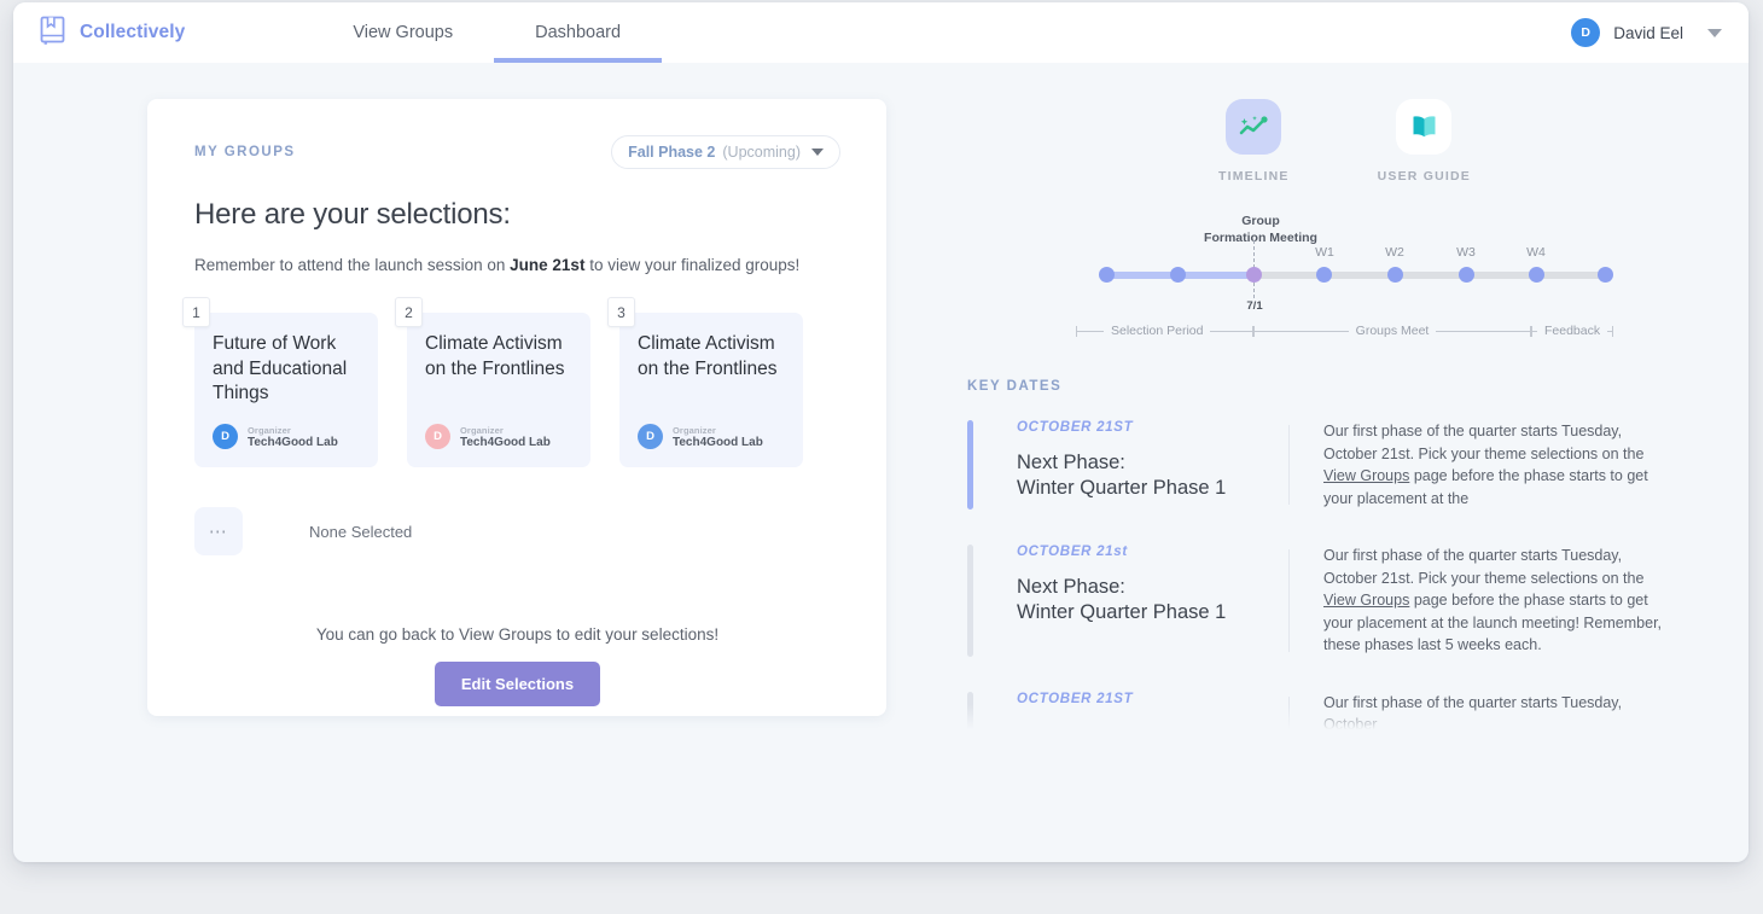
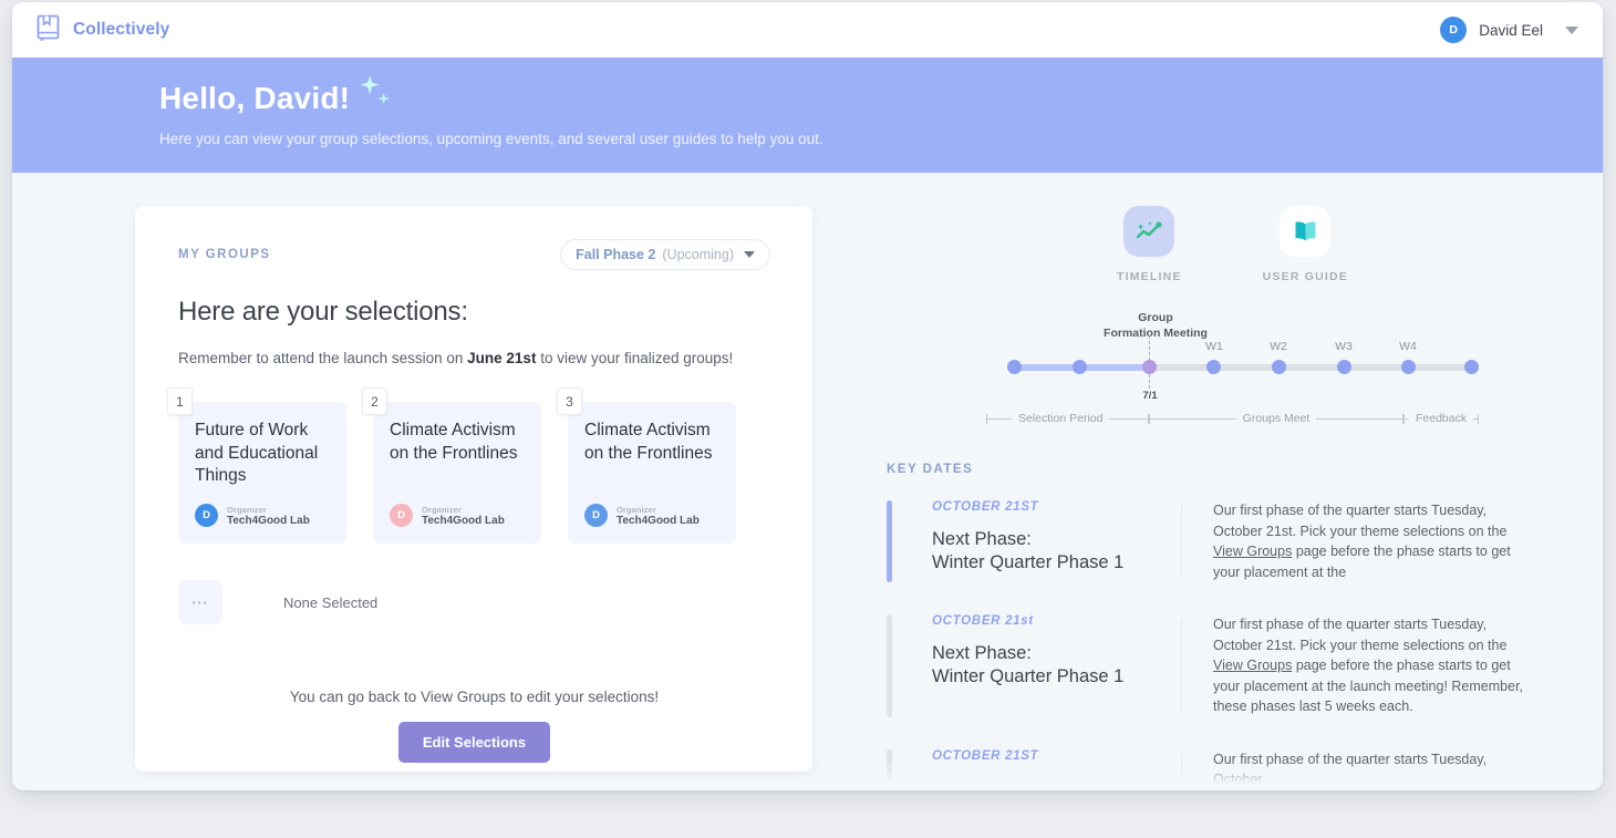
  Collectively
- View Groups
- Dashboard
  D
  David Eel
+ Hello, David!
+ Here you can view your group selections, upcoming events, and several user guides to help you out.
  MY GROUPS
  Fall Phase 2
  (Upcoming)
  Here are your selections:
  Remember to attend the launch session on June 21st to view your finalized groups!
  1
  Future of Work and Educational Things
  D
  Organizer
  Tech4Good Lab
  2
  Climate Activism on the Frontlines
  D
  Organizer
  Tech4Good Lab
  3
  Climate Activism on the Frontlines
  D
  Organizer
  Tech4Good Lab
  ⋯
  None Selected
  You can go back to View Groups to edit your selections!
  Edit Selections
  TIMELINE
  USER GUIDE
  Group
  Formation Meeting
  W1
  W2
  W3
  W4
  7/1
  Selection Period
  Groups Meet
  Feedback
  KEY DATES
  OCTOBER 21ST
  Next Phase:
  Winter Quarter Phase 1
  Our first phase of the quarter starts Tuesday, October 21st. Pick your theme selections on the View Groups page before the phase starts to get your placement at the
  OCTOBER 21st
  Next Phase:
  Winter Quarter Phase 1
  Our first phase of the quarter starts Tuesday, October 21st. Pick your theme selections on the View Groups page before the phase starts to get your placement at the launch meeting! Remember, these phases last 5 weeks each.
  OCTOBER 21ST
  Our first phase of the quarter starts Tuesday,
